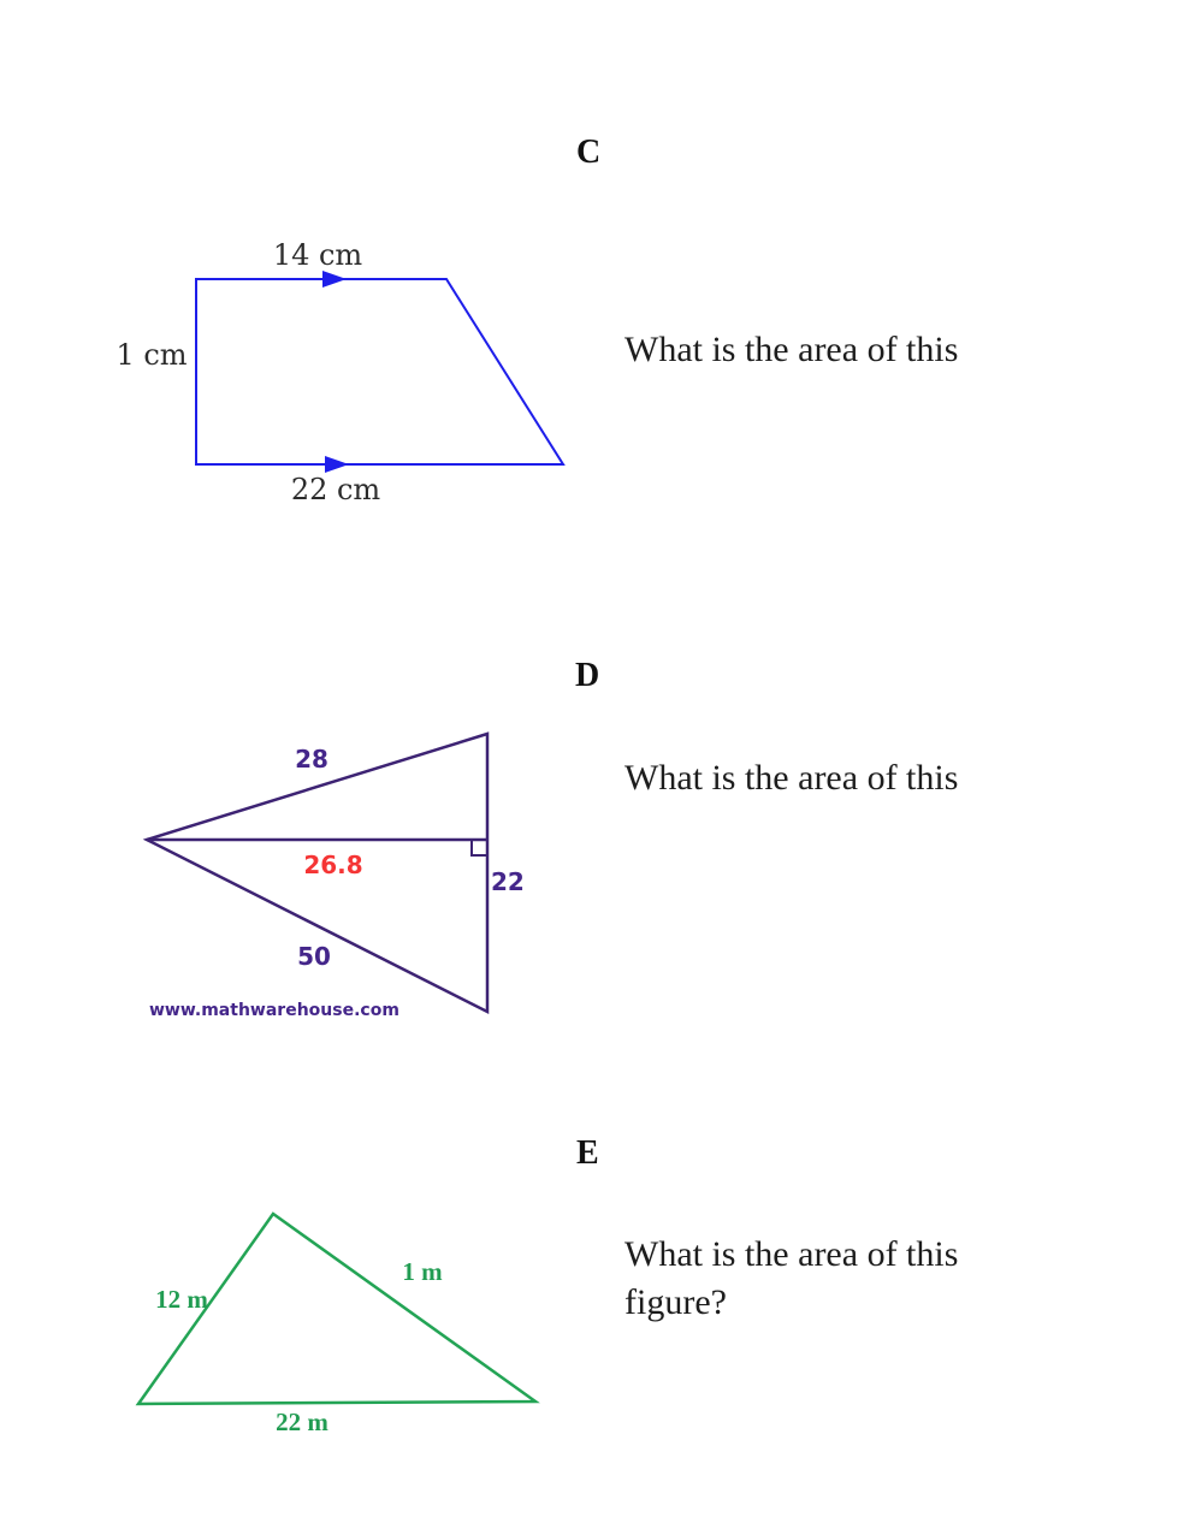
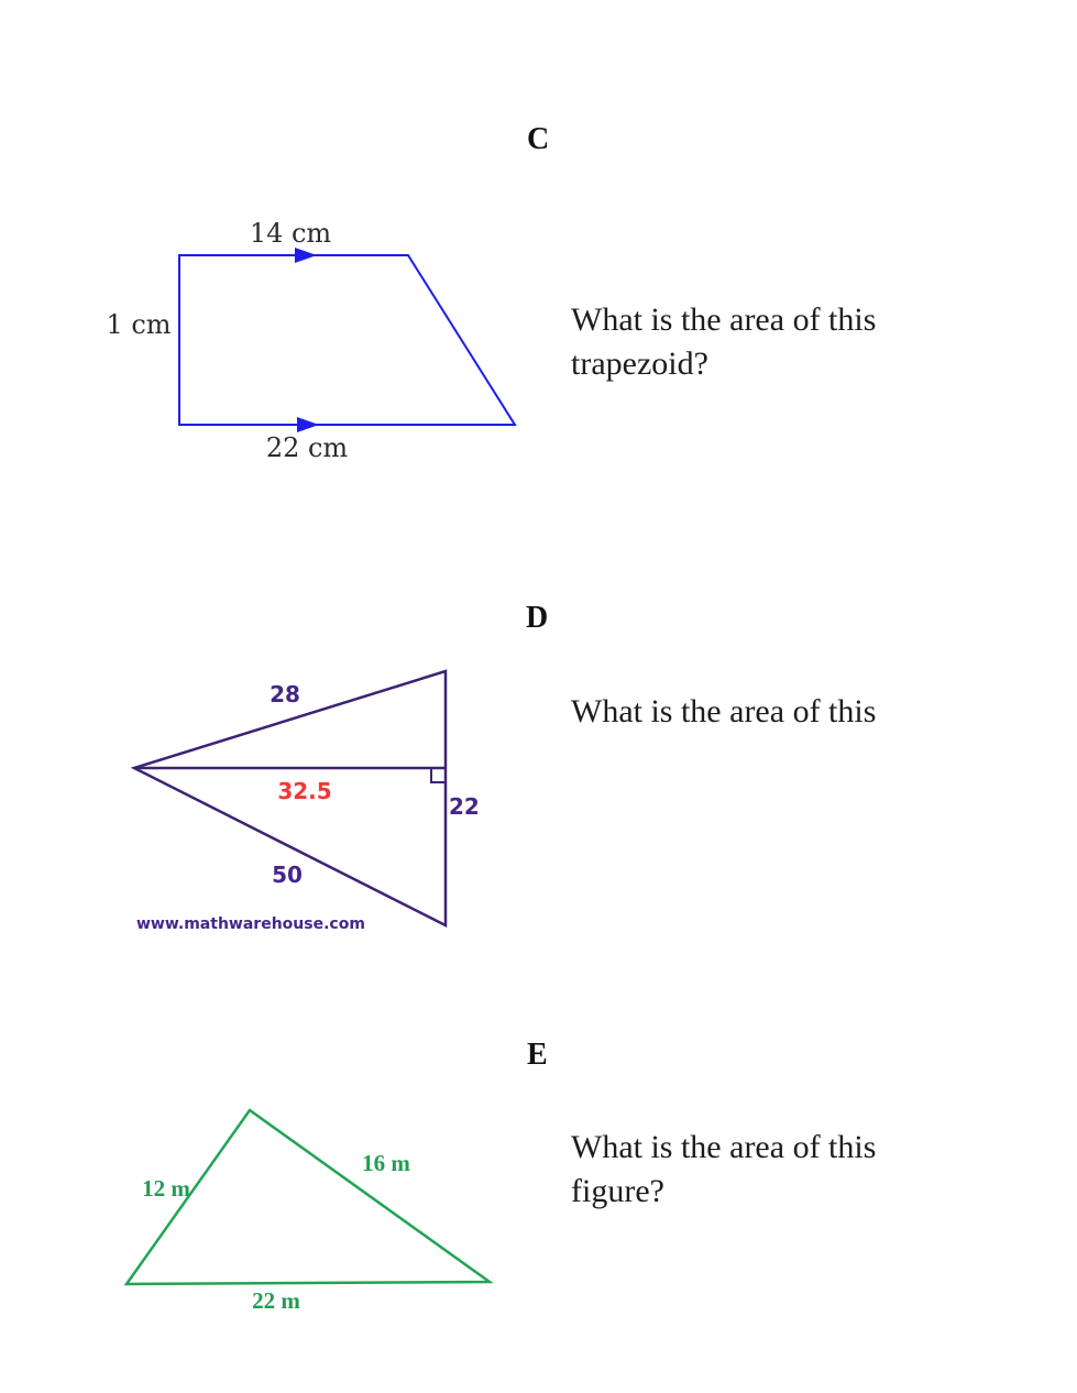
  C
  14 cm
  1 cm
  22 cm
  What is the area of this
+ trapezoid?
  D
  28
- 26.8
+ 32.5
  50
  22
  www.mathwarehouse.com
  What is the area of this
  E
  12 m
- 1 m
+ 16 m
  22 m
  What is the area of this
  figure?
